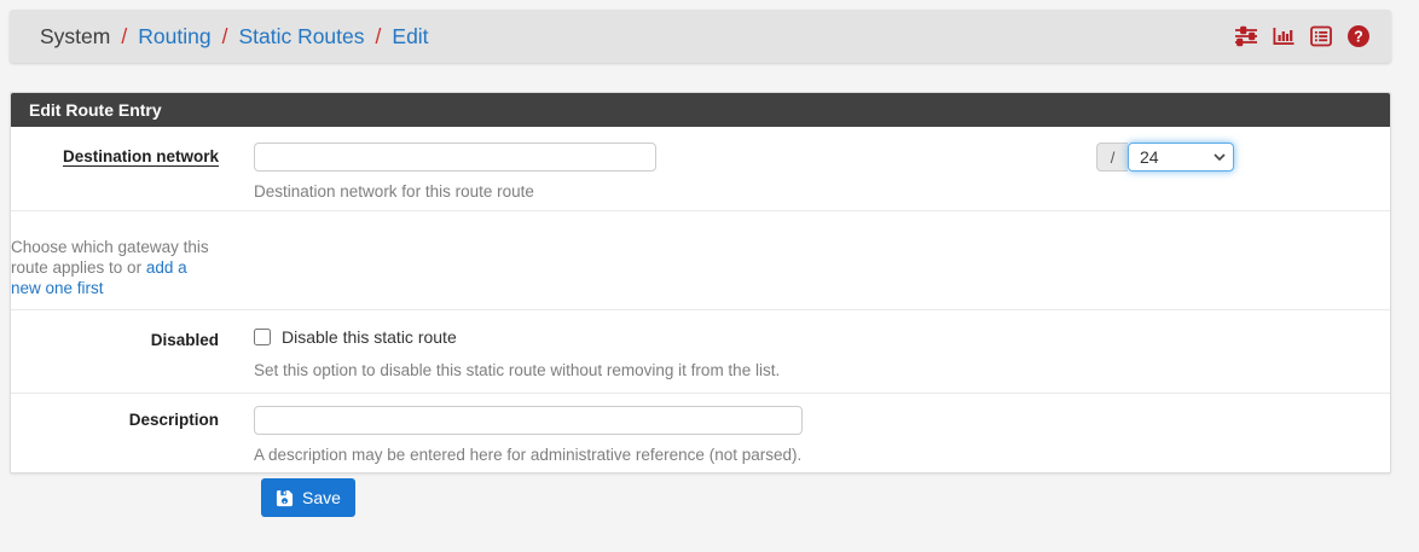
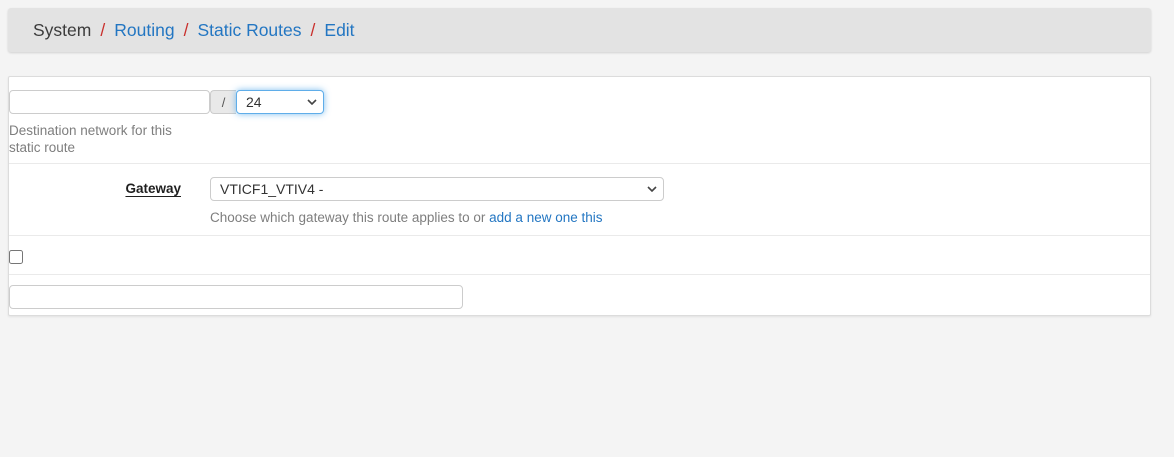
  System
  /
  Routing
  /
  Static Routes
  /
  Edit
- ?
- Edit Route Entry
- Destination network
  /
  24
- Destination network for this route route
+ Destination network for this static route
+ Gateway
+ VTICF1_VTIV4 -
- Choose which gateway this route applies to or add a new one first
+ Choose which gateway this route applies to or add a new one this
- Disabled
- Disable this static route
- Set this option to disable this static route without removing it from the list.
- Description
- A description may be entered here for administrative reference (not parsed).
- Save
